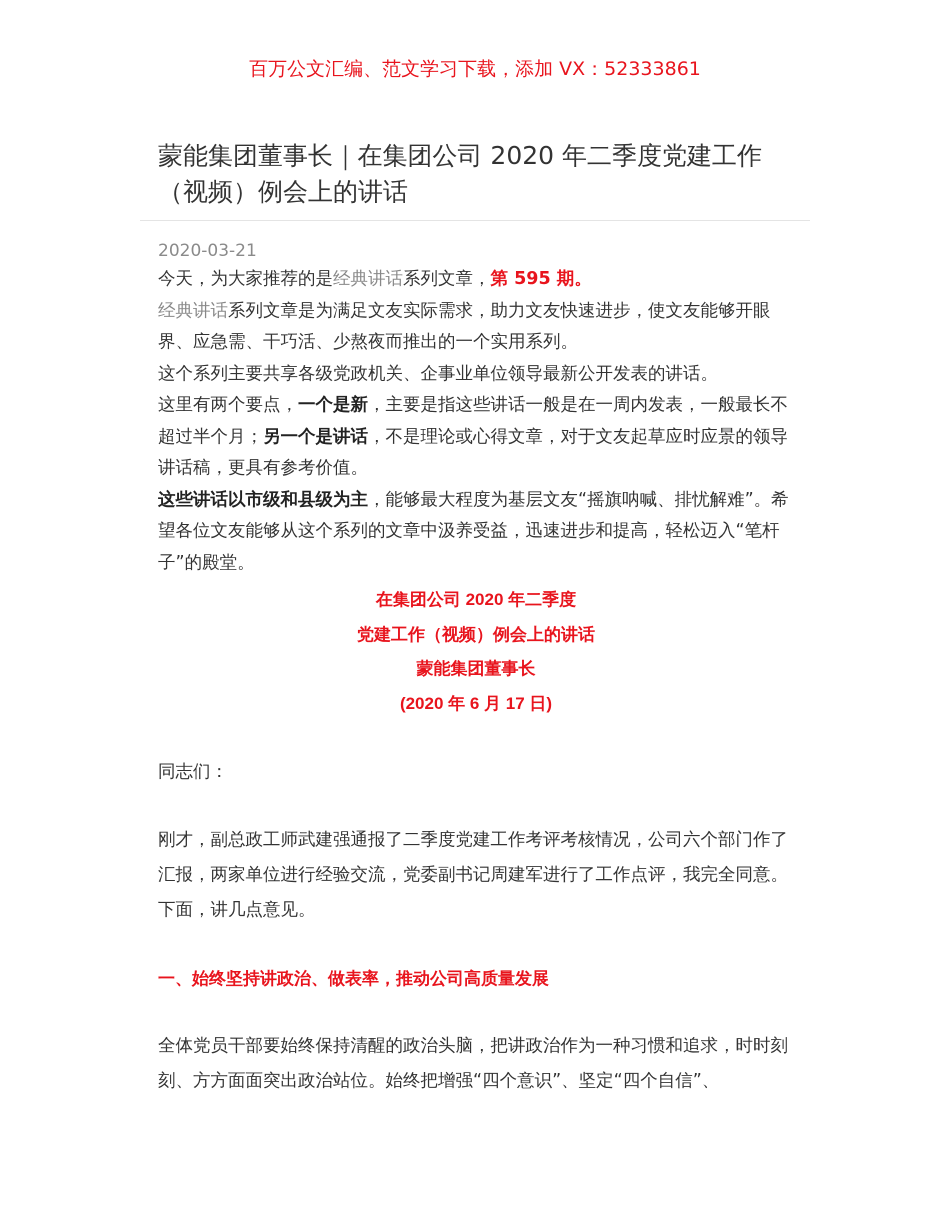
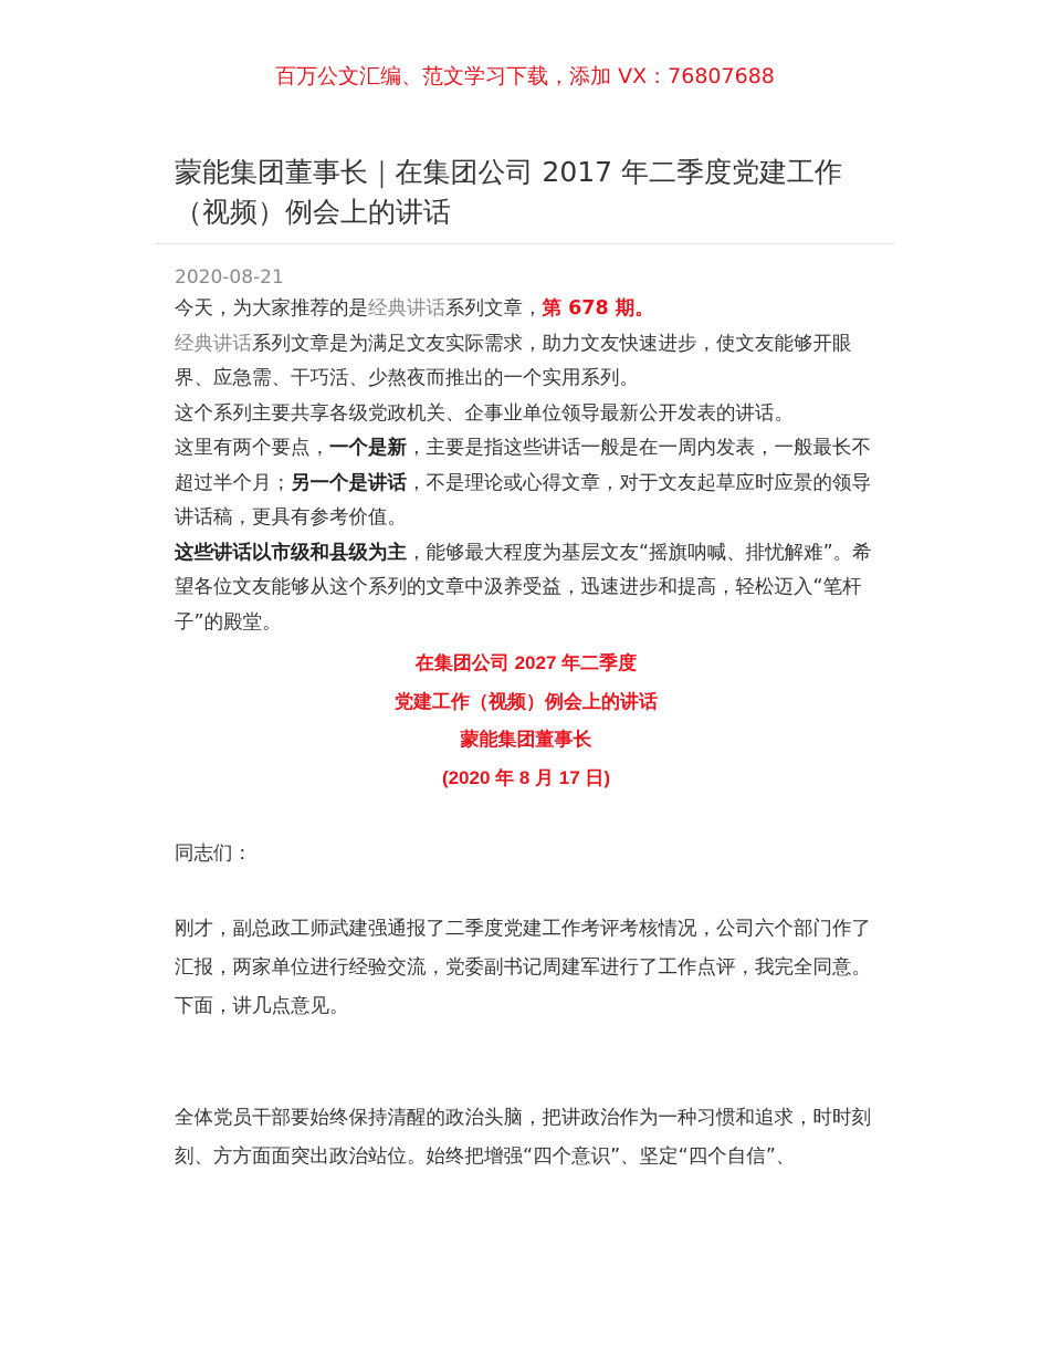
- 百万公文汇编、范文学习下载，添加 VX：52333861
+ 百万公文汇编、范文学习下载，添加 VX：76807688
- 蒙能集团董事长｜在集团公司 2020 年二季度党建工作（视频）例会上的讲话
+ 蒙能集团董事长｜在集团公司 2017 年二季度党建工作（视频）例会上的讲话
- 2020-03-21
+ 2020-08-21
- 今天，为大家推荐的是经典讲话系列文章，第 595 期。
+ 今天，为大家推荐的是经典讲话系列文章，第 678 期。
  经典讲话系列文章是为满足文友实际需求，助力文友快速进步，使文友能够开眼界、应急需、干巧活、少熬夜而推出的一个实用系列。
  这个系列主要共享各级党政机关、企事业单位领导最新公开发表的讲话。
  这里有两个要点，一个是新，主要是指这些讲话一般是在一周内发表，一般最长不超过半个月；另一个是讲话，不是理论或心得文章，对于文友起草应时应景的领导讲话稿，更具有参考价值。
  这些讲话以市级和县级为主，能够最大程度为基层文友“摇旗呐喊、排忧解难”。希望各位文友能够从这个系列的文章中汲养受益，迅速进步和提高，轻松迈入“笔杆子”的殿堂。
- 在集团公司 2020 年二季度
+ 在集团公司 2027 年二季度
  党建工作（视频）例会上的讲话
  蒙能集团董事长
- (2020 年 6 月 17 日)
+ (2020 年 8 月 17 日)
  同志们：
  刚才，副总政工师武建强通报了二季度党建工作考评考核情况，公司六个部门作了汇报，两家单位进行经验交流，党委副书记周建军进行了工作点评，我完全同意。下面，讲几点意见。
- 一、始终坚持讲政治、做表率，推动公司高质量发展
  全体党员干部要始终保持清醒的政治头脑，把讲政治作为一种习惯和追求，时时刻刻、方方面面突出政治站位。始终把增强“四个意识”、坚定“四个自信”、
